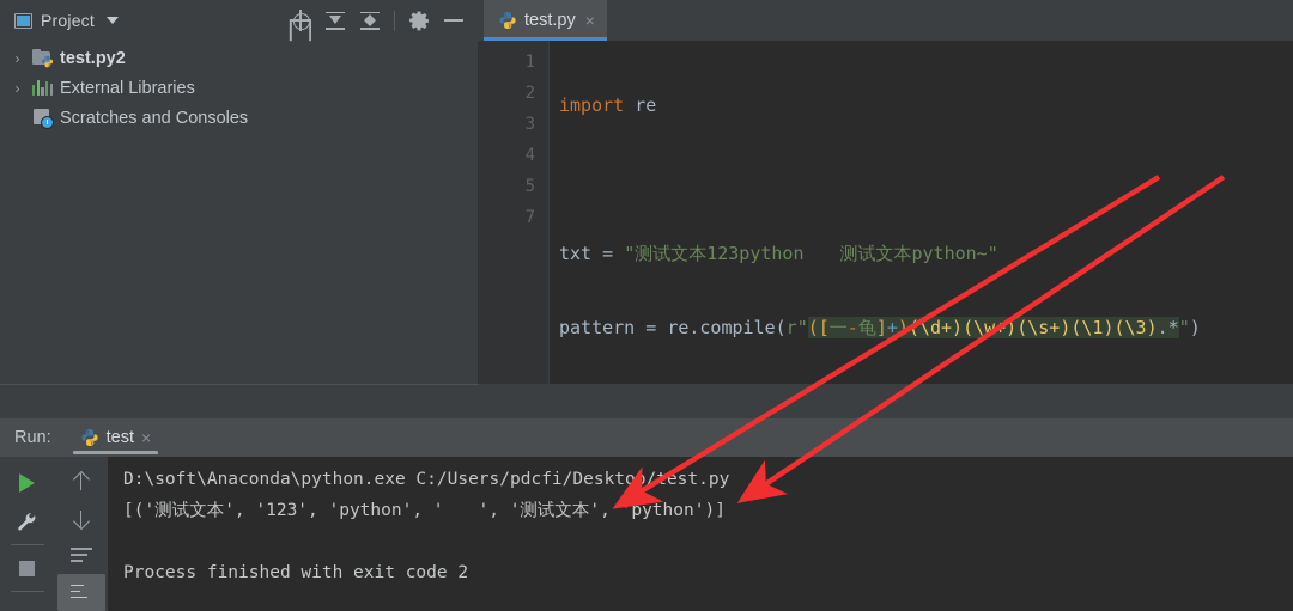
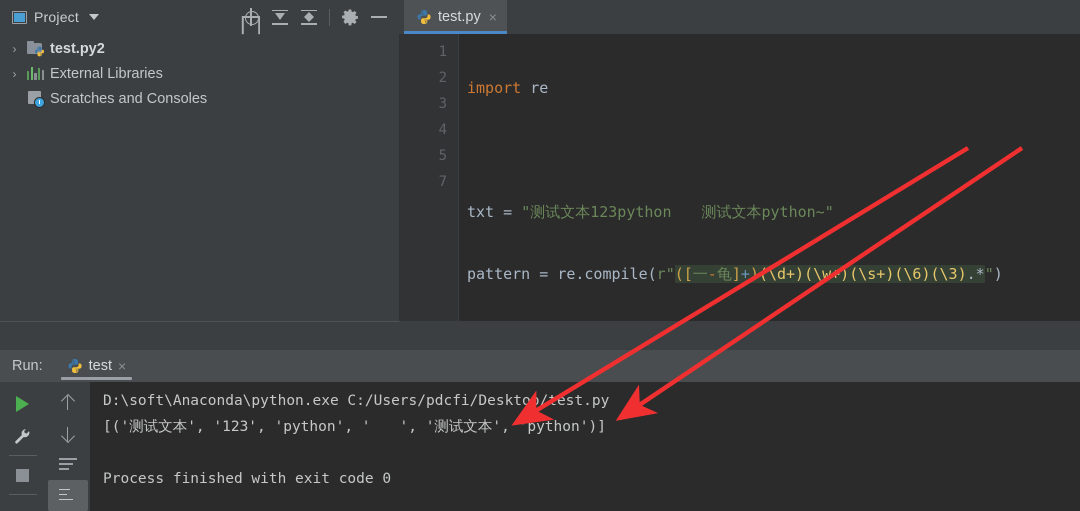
  Project
  ›
  test.py2
  ›
  External Libraries
  Scratches and Consoles
  test.py
  ×
  1
  2
  3
  4
  5
  7
  import re
  txt = "测试文本123python 测试文本python~"
- pattern = re.compile(r"([一-龟]+) \d+)(\w)(\s+)(\1)(\3).*")
+ pattern = re.compile(r"([一-龟]+) \d+)(\w)(\s+)(\6)(\3).*")
  Run:
  test
  ×
- D:\soft\Anaconda\python.exe C:/Users/pdcfi/Desktop/est.py [('测试文本', '123', 'python', ' ', '测试文本', 'python')] Process finished with exit code 2
+ D:\soft\Anaconda\python.exe C:/Users/pdcfi/Desktop/est.py [('测试文本', '123', 'python', ' ', '测试文本', 'python')] Process finished with exit code 0
